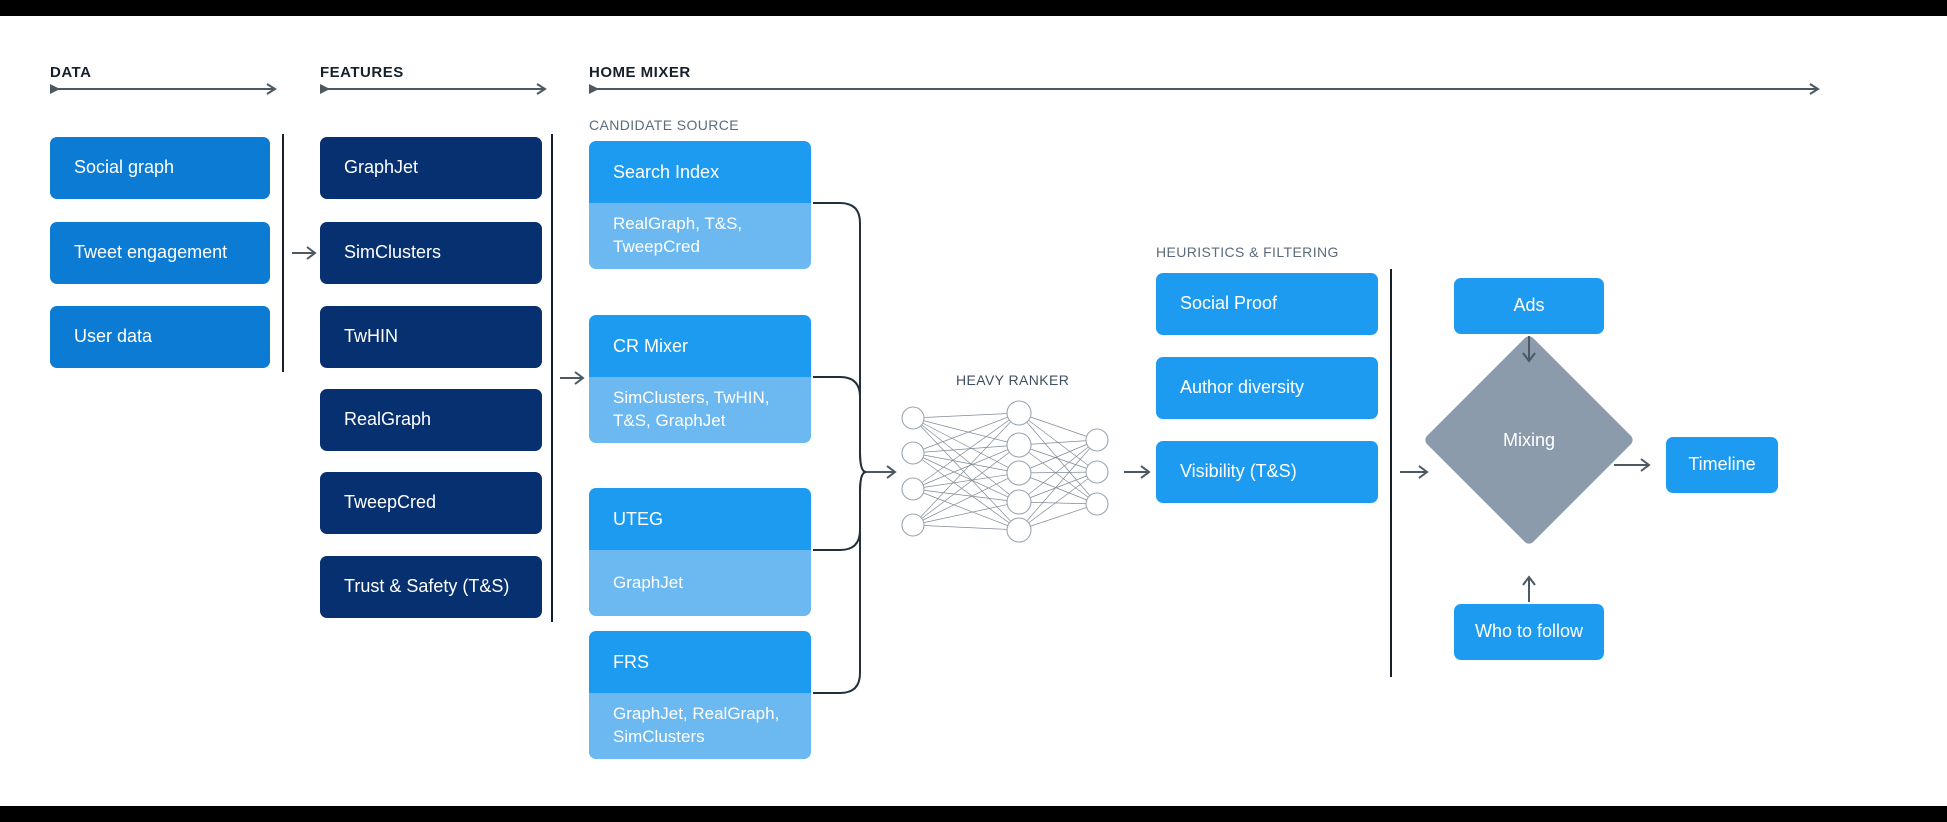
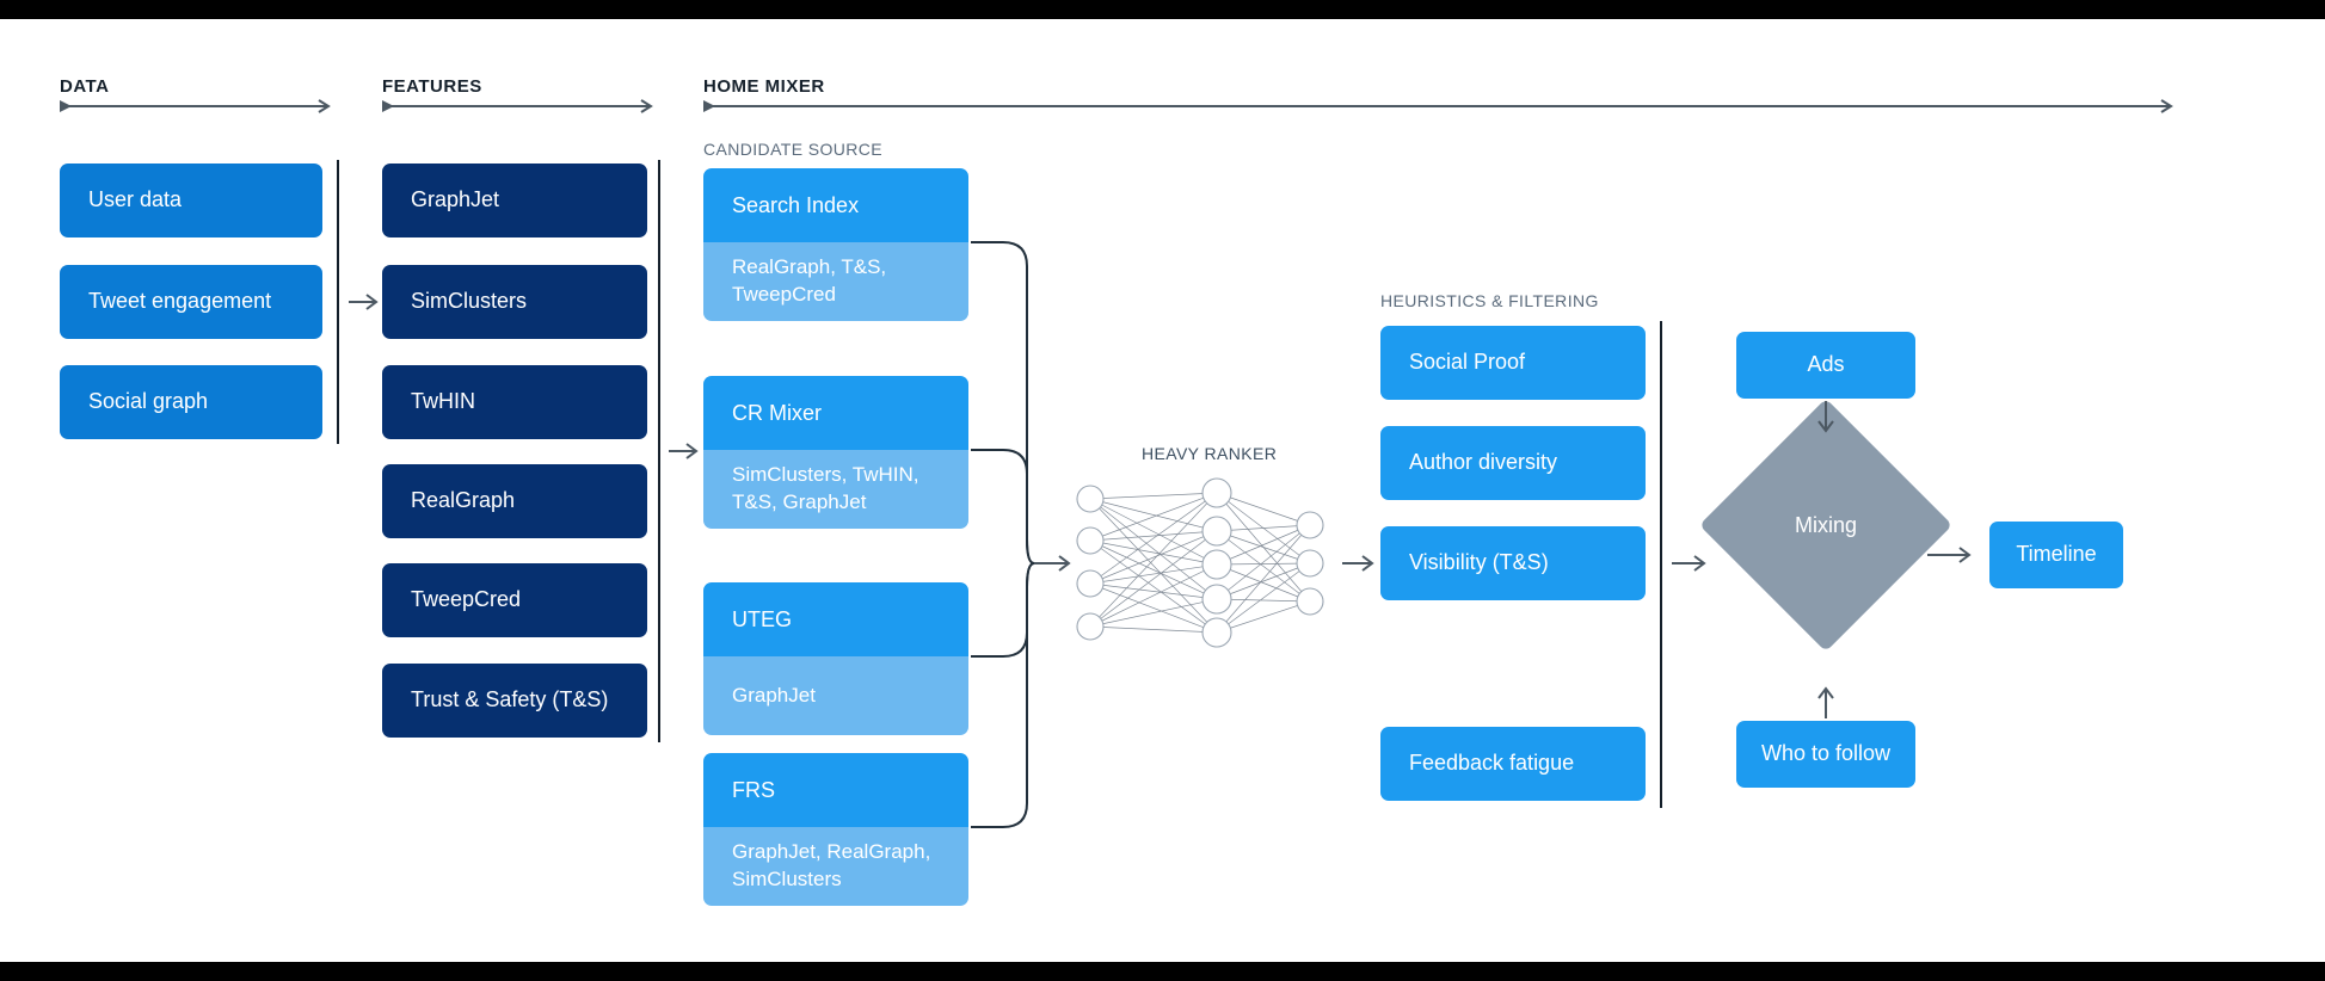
  DATA
  FEATURES
  HOME MIXER
  CANDIDATE SOURCE
  HEURISTICS & FILTERING
  HEAVY RANKER
- Social graph
+ User data
  Tweet engagement
- User data
+ Social graph
  GraphJet
  SimClusters
  TwHIN
  RealGraph
  TweepCred
  Trust & Safety (T&S)
  Search Index
  RealGraph, T&S,
  TweepCred
  CR Mixer
  SimClusters, TwHIN,
  T&S, GraphJet
  UTEG
  GraphJet
  FRS
  GraphJet, RealGraph,
  SimClusters
  Social Proof
  Author diversity
  Visibility (T&S)
+ Feedback fatigue
  Ads
  Mixing
  Who to follow
  Timeline
